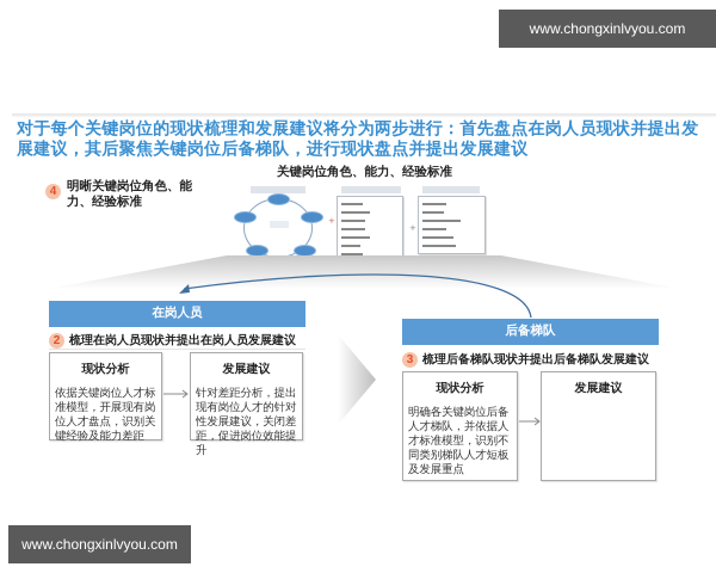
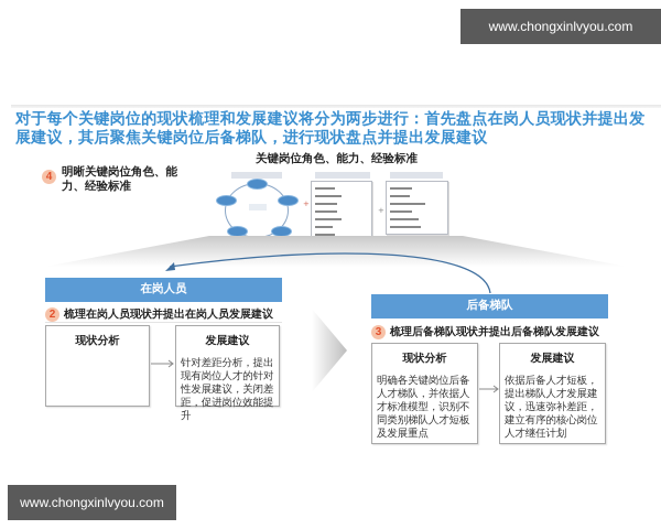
  www.chongxinlvyou.com
  www.chongxinlvyou.com
  对于每个关键岗位的现状梳理和发展建议将分为两步进行：首先盘点在岗人员现状并提出发展建议，其后聚焦关键岗位后备梯队，进行现状盘点并提出发展建议
  4
  明晰关键岗位角色、能力、经验标准
  关键岗位角色、能力、经验标准
  +
  +
  在岗人员
  2
  梳理在岗人员现状并提出在岗人员发展建议
  现状分析
- 依据关键岗位人才标准模型，开展现有岗位人才盘点，识别关键经验及能力差距
  发展建议
  针对差距分析，提出现有岗位人才的针对性发展建议，关闭差距，促进岗位效能提升
  后备梯队
  3
  梳理后备梯队现状并提出后备梯队发展建议
  现状分析
  明确各关键岗位后备人才梯队，并依据人才标准模型，识别不同类别梯队人才短板及发展重点
  发展建议
+ 依据后备人才短板，提出梯队人才发展建议，迅速弥补差距，建立有序的核心岗位人才继任计划
